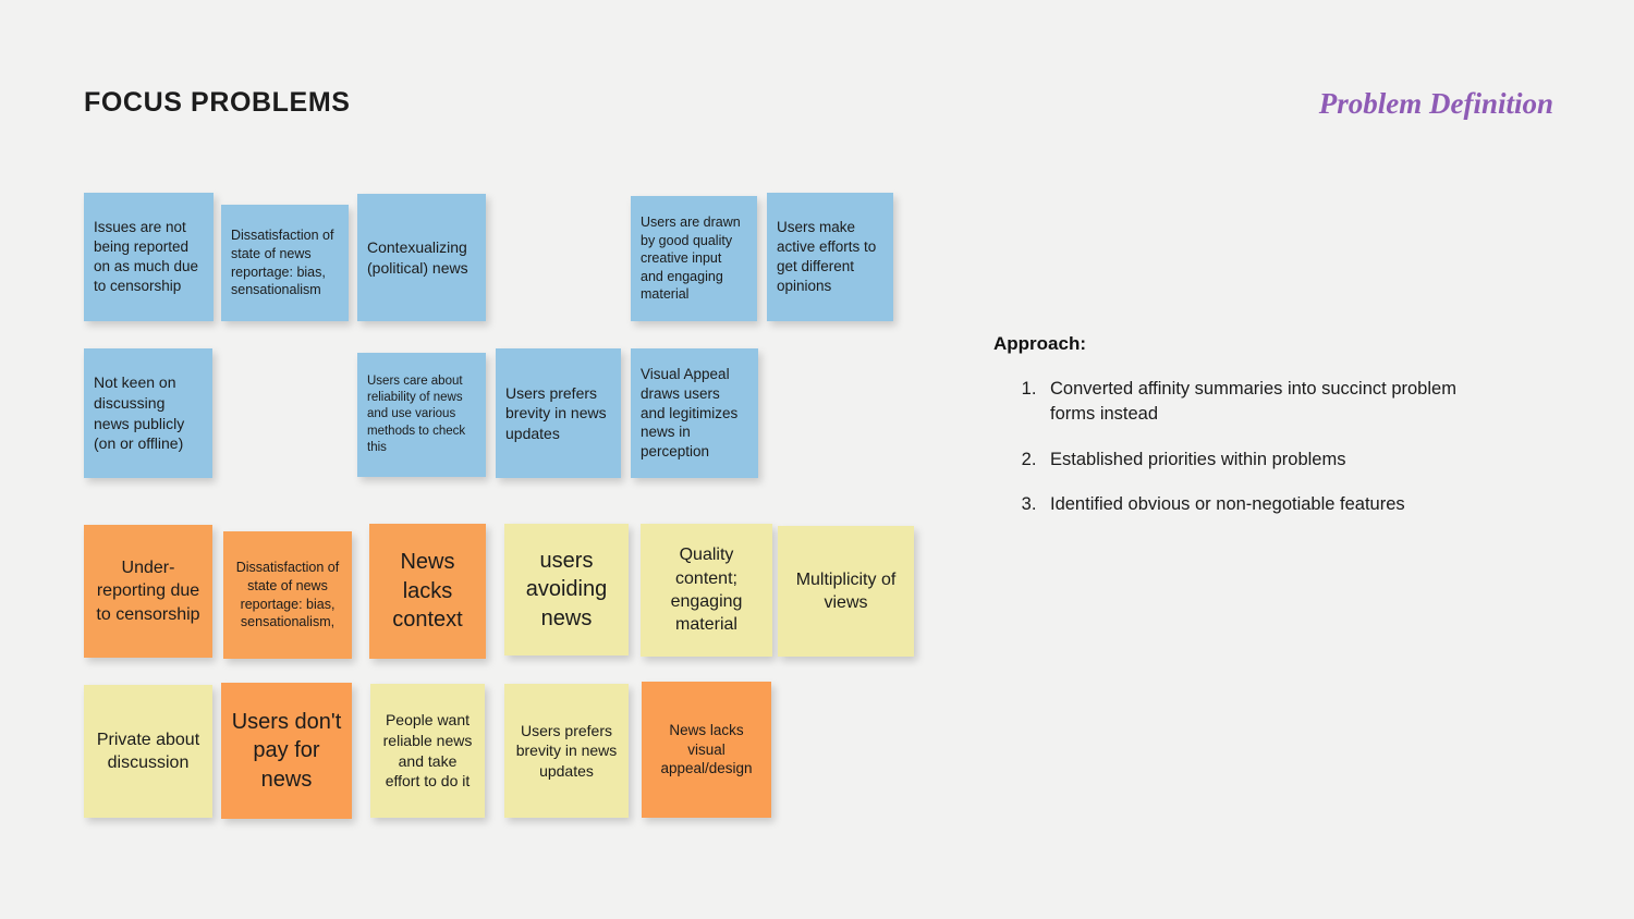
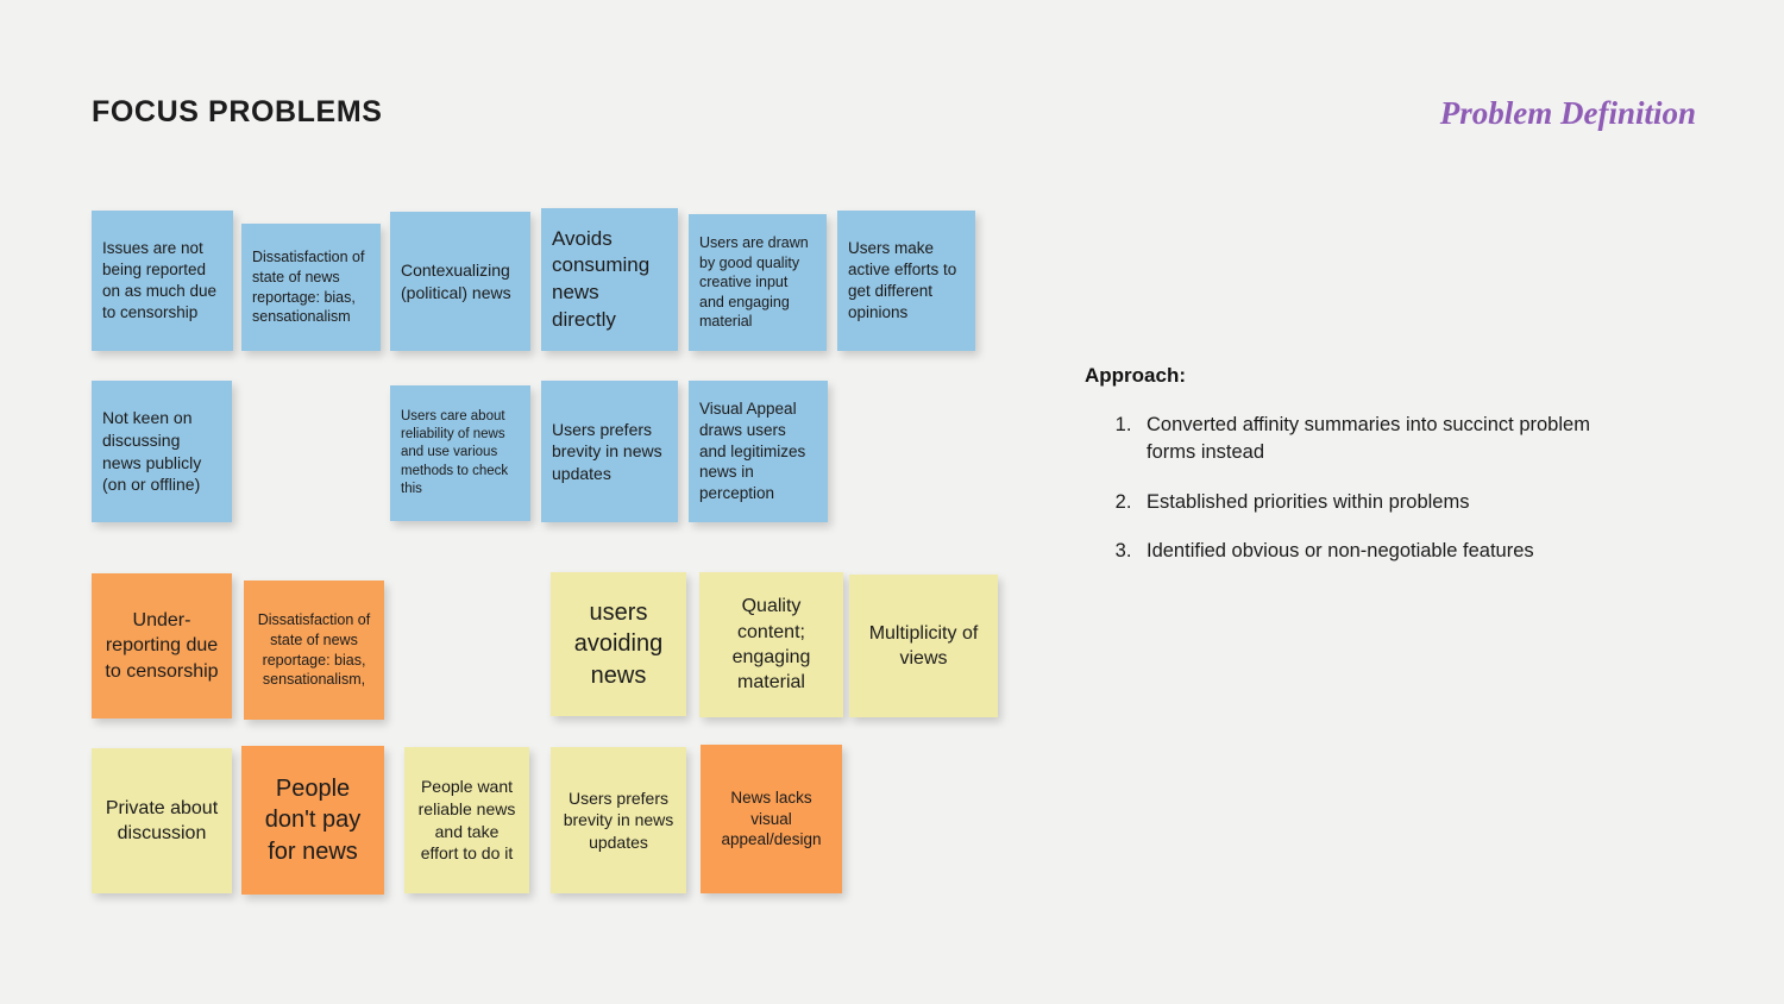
  FOCUS PROBLEMS
  Problem Definition
  Issues are not being reported on as much due to censorship
  Dissatisfaction of state of news reportage: bias, sensationalism
  Contexualizing (political) news
+ Avoids consuming news directly
  Users are drawn by good quality creative input and engaging material
  Users make active efforts to get different opinions
  Not keen on discussing news publicly (on or offline)
  Users care about reliability of news and use various methods to check this
  Users prefers brevity in news updates
  Visual Appeal draws users and legitimizes news in perception
  Under-reporting due to censorship
  Dissatisfaction of state of news reportage: bias, sensationalism,
- News lacks context
  users avoiding news
  Quality content; engaging material
  Multiplicity of views
  Private about discussion
- Users don't pay for news
+ People don't pay for news
  People want reliable news and take effort to do it
  Users prefers brevity in news updates
  News lacks visual appeal/design
  Approach:
  Converted affinity summaries into succinct problem forms instead
  Established priorities within problems
  Identified obvious or non-negotiable features
